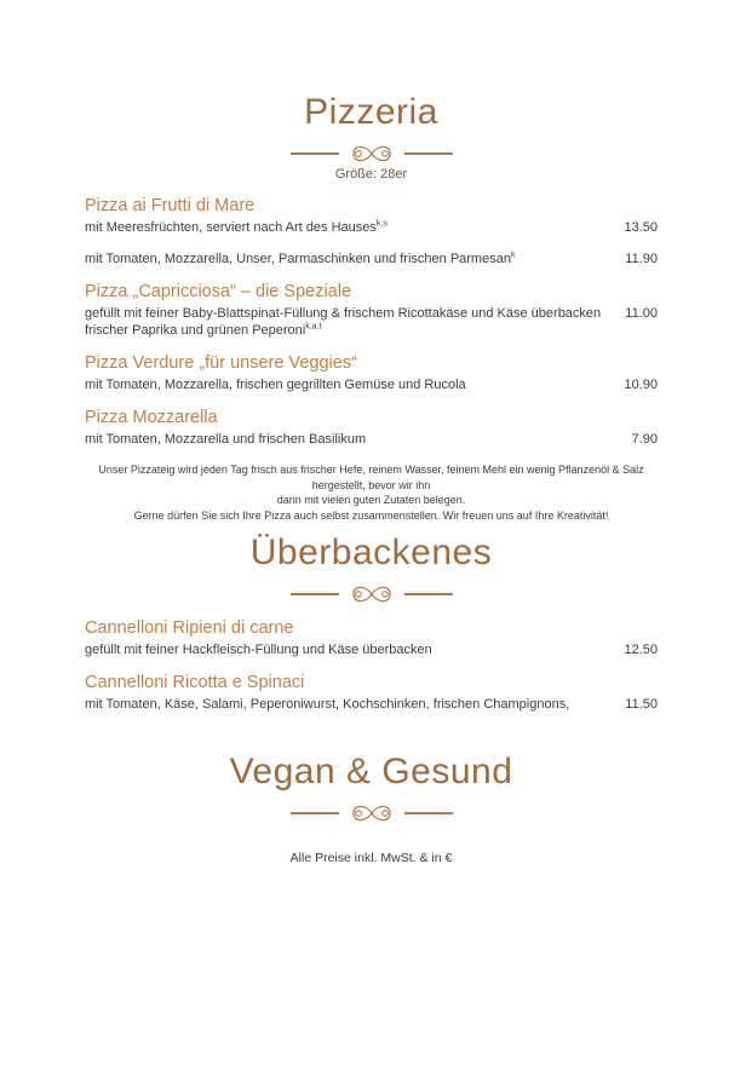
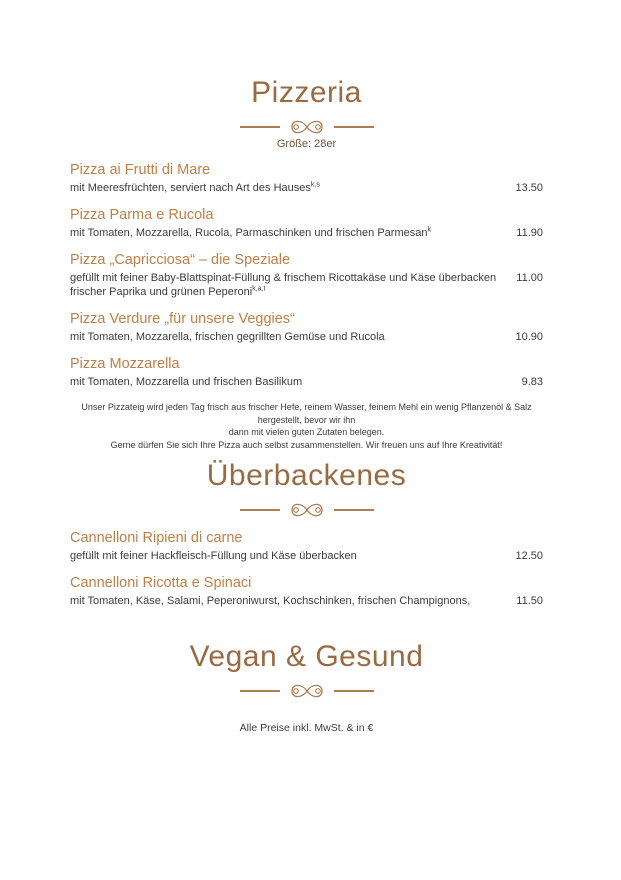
  Pizzeria
  Größe: 28er
  Pizza ai Frutti di Mare
  mit Meeresfrüchten, serviert nach Art des Hauses
  13.50
+ Pizza Parma e Rucola
- mit Tomaten, Mozzarella, Unser, Parmaschinken und frischen Parmesan
+ mit Tomaten, Mozzarella, Rucola, Parmaschinken und frischen Parmesan
  11.90
  Pizza „Capricciosa“ – die Speziale
  gefüllt mit feiner Baby-Blattspinat-Füllung & frischem Ricottakäse und Käse überbacken
  11.00
  frischer Paprika und grünen Peperoni
  Pizza Verdure „für unsere Veggies“
  mit Tomaten, Mozzarella, frischen gegrillten Gemüse und Rucola
  10.90
  Pizza Mozzarella
  mit Tomaten, Mozzarella und frischen Basilikum
- 7.90
+ 9.83
  Unser Pizzateig wird jeden Tag frisch aus frischer Hefe, reinem Wasser, feinem Mehl ein wenig Pflanzenöl & Salz hergestellt, bevor wir ihn
  dann mit vielen guten Zutaten belegen.
  Gerne dürfen Sie sich Ihre Pizza auch selbst zusammenstellen. Wir freuen uns auf Ihre Kreativität!
  Überbackenes
  Cannelloni Ripieni di carne
  gefüllt mit feiner Hackfleisch-Füllung und Käse überbacken
  12.50
  Cannelloni Ricotta e Spinaci
  mit Tomaten, Käse, Salami, Peperoniwurst, Kochschinken, frischen Champignons,
  11.50
  Vegan & Gesund
  Alle Preise inkl. MwSt. & in €
